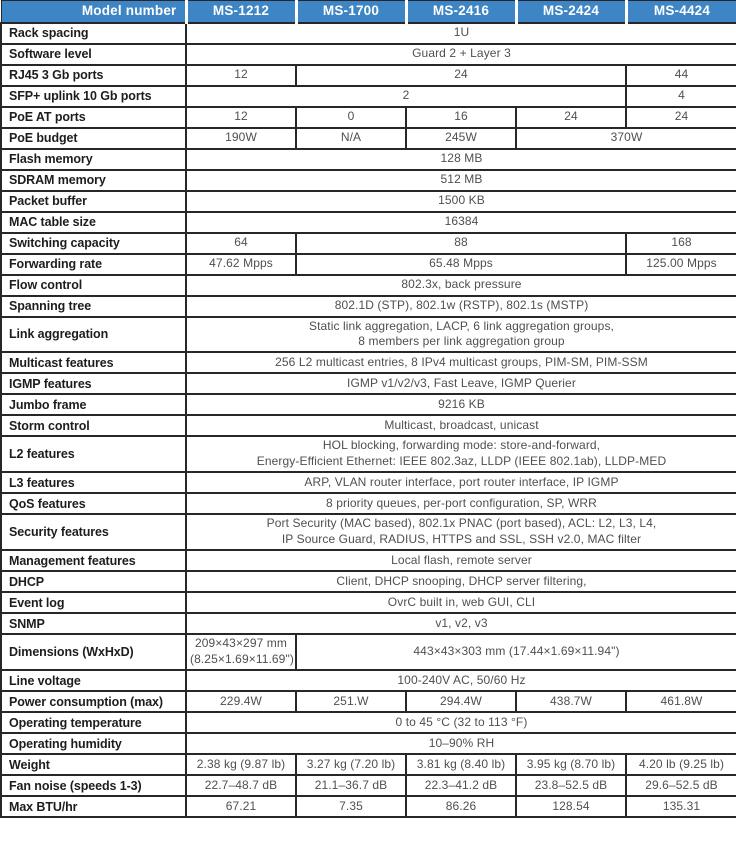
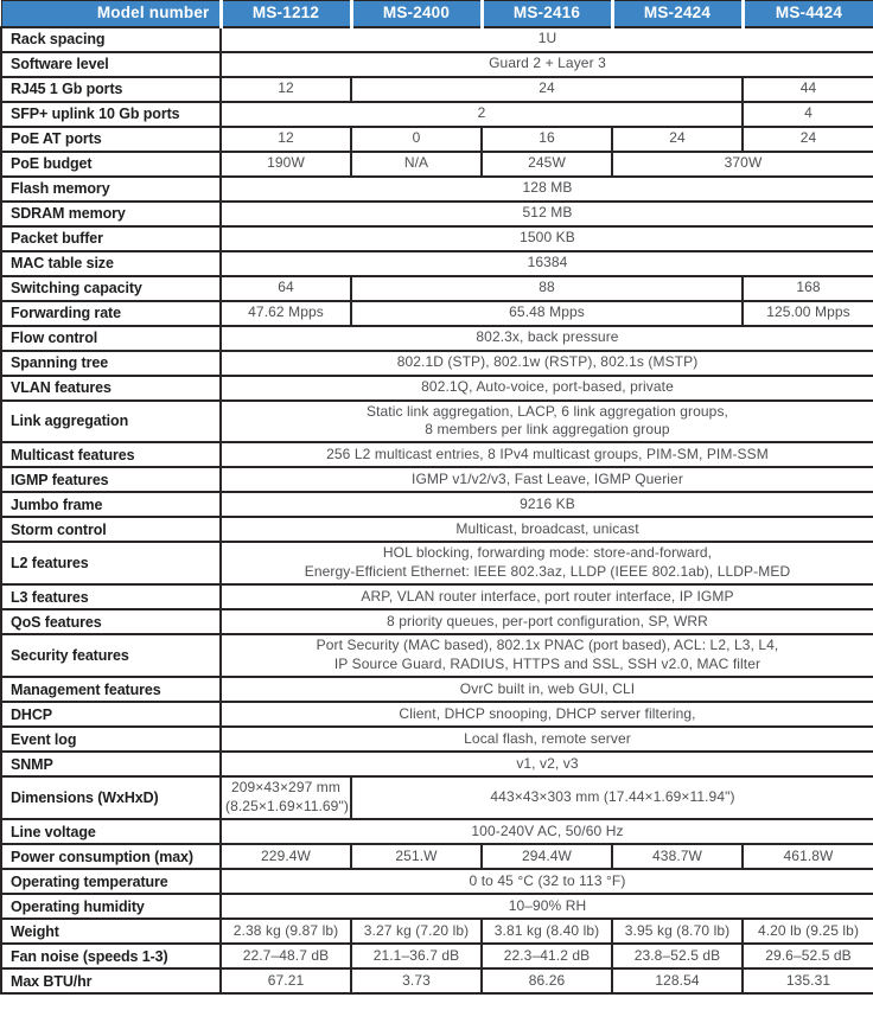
- Model number	MS-1212	MS-1700	MS-2416	MS-2424	MS-4424
+ Model number	MS-1212	MS-2400	MS-2416	MS-2424	MS-4424
  Rack spacing	1U
  Software level	Guard 2 + Layer 3
- RJ45 3 Gb ports	12	24	44
+ RJ45 1 Gb ports	12	24	44
  SFP+ uplink 10 Gb ports	2	4
  PoE AT ports	12	0	16	24	24
  PoE budget	190W	N/A	245W	370W
  Flash memory	128 MB
  SDRAM memory	512 MB
  Packet buffer	1500 KB
  MAC table size	16384
  Switching capacity	64	88	168
  Forwarding rate	47.62 Mpps	65.48 Mpps	125.00 Mpps
  Flow control	802.3x, back pressure
  Spanning tree	802.1D (STP), 802.1w (RSTP), 802.1s (MSTP)
+ VLAN features	802.1Q, Auto-voice, port-based, private
  Link aggregation	Static link aggregation, LACP, 6 link aggregation groups, 8 members per link aggregation group
  Multicast features	256 L2 multicast entries, 8 IPv4 multicast groups, PIM-SM, PIM-SSM
  IGMP features	IGMP v1/v2/v3, Fast Leave, IGMP Querier
  Jumbo frame	9216 KB
  Storm control	Multicast, broadcast, unicast
  L2 features	HOL blocking, forwarding mode: store-and-forward, Energy-Efficient Ethernet: IEEE 802.3az, LLDP (IEEE 802.1ab), LLDP-MED
  L3 features	ARP, VLAN router interface, port router interface, IP IGMP
  QoS features	8 priority queues, per-port configuration, SP, WRR
  Security features	Port Security (MAC based), 802.1x PNAC (port based), ACL: L2, L3, L4, IP Source Guard, RADIUS, HTTPS and SSL, SSH v2.0, MAC filter
- Management features	Local flash, remote server
+ Management features	OvrC built in, web GUI, CLI
  DHCP	Client, DHCP snooping, DHCP server filtering,
- Event log	OvrC built in, web GUI, CLI
+ Event log	Local flash, remote server
  SNMP	v1, v2, v3
  Dimensions (WxHxD)	209×43×297 mm (8.25×1.69×11.69")	443×43×303 mm (17.44×1.69×11.94")
  Line voltage	100-240V AC, 50/60 Hz
  Power consumption (max)	229.4W	251.W	294.4W	438.7W	461.8W
  Operating temperature	0 to 45 °C (32 to 113 °F)
  Operating humidity	10–90% RH
  Weight	2.38 kg (9.87 lb)	3.27 kg (7.20 lb)	3.81 kg (8.40 lb)	3.95 kg (8.70 lb)	4.20 lb (9.25 lb)
  Fan noise (speeds 1-3)	22.7–48.7 dB	21.1–36.7 dB	22.3–41.2 dB	23.8–52.5 dB	29.6–52.5 dB
- Max BTU/hr	67.21	7.35	86.26	128.54	135.31
+ Max BTU/hr	67.21	3.73	86.26	128.54	135.31
